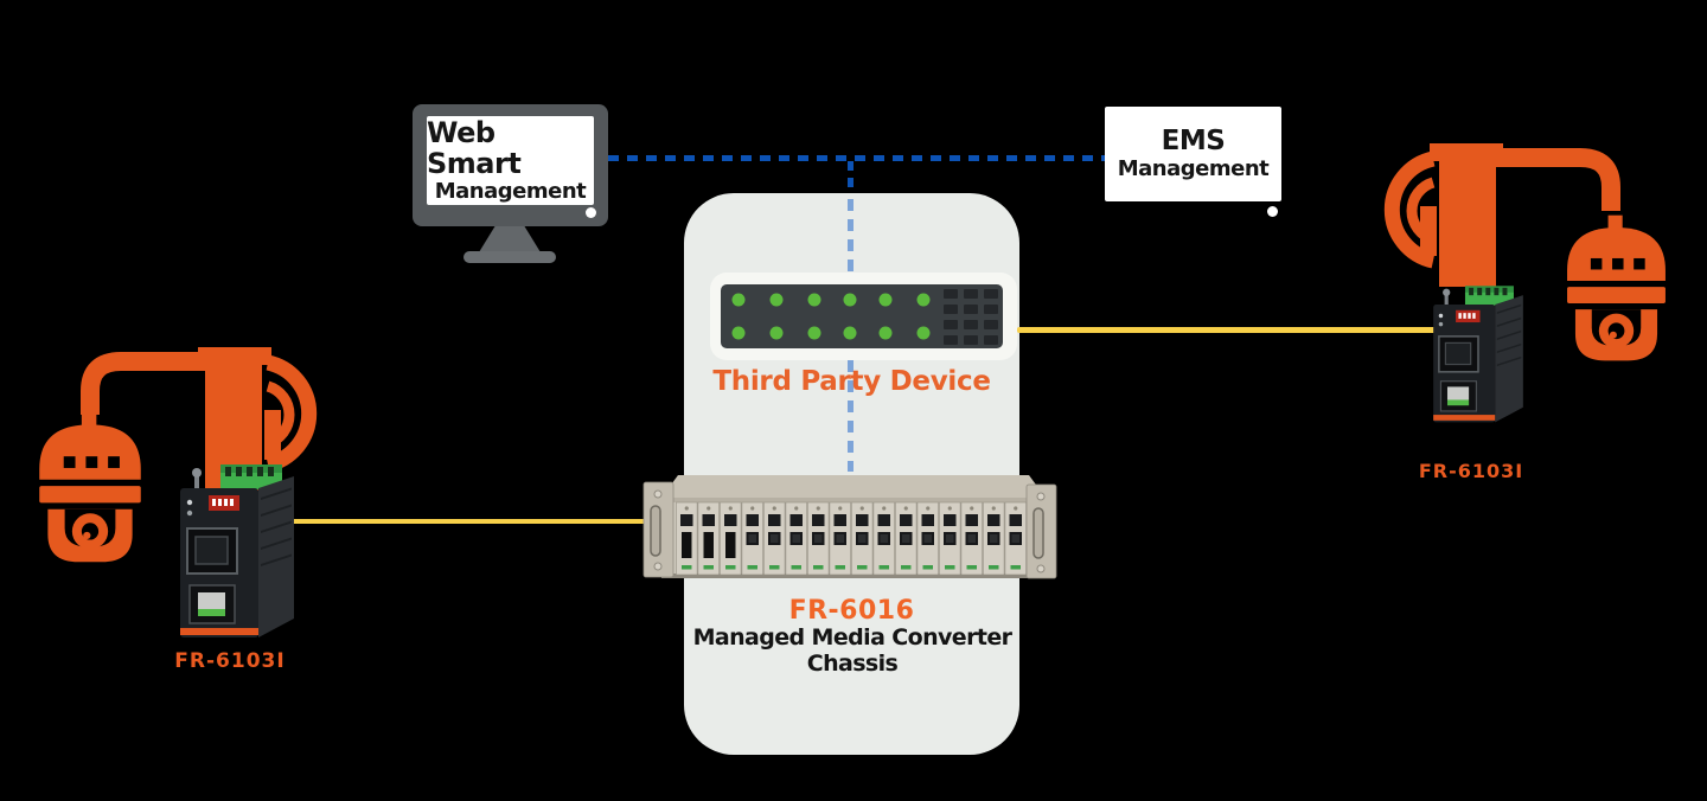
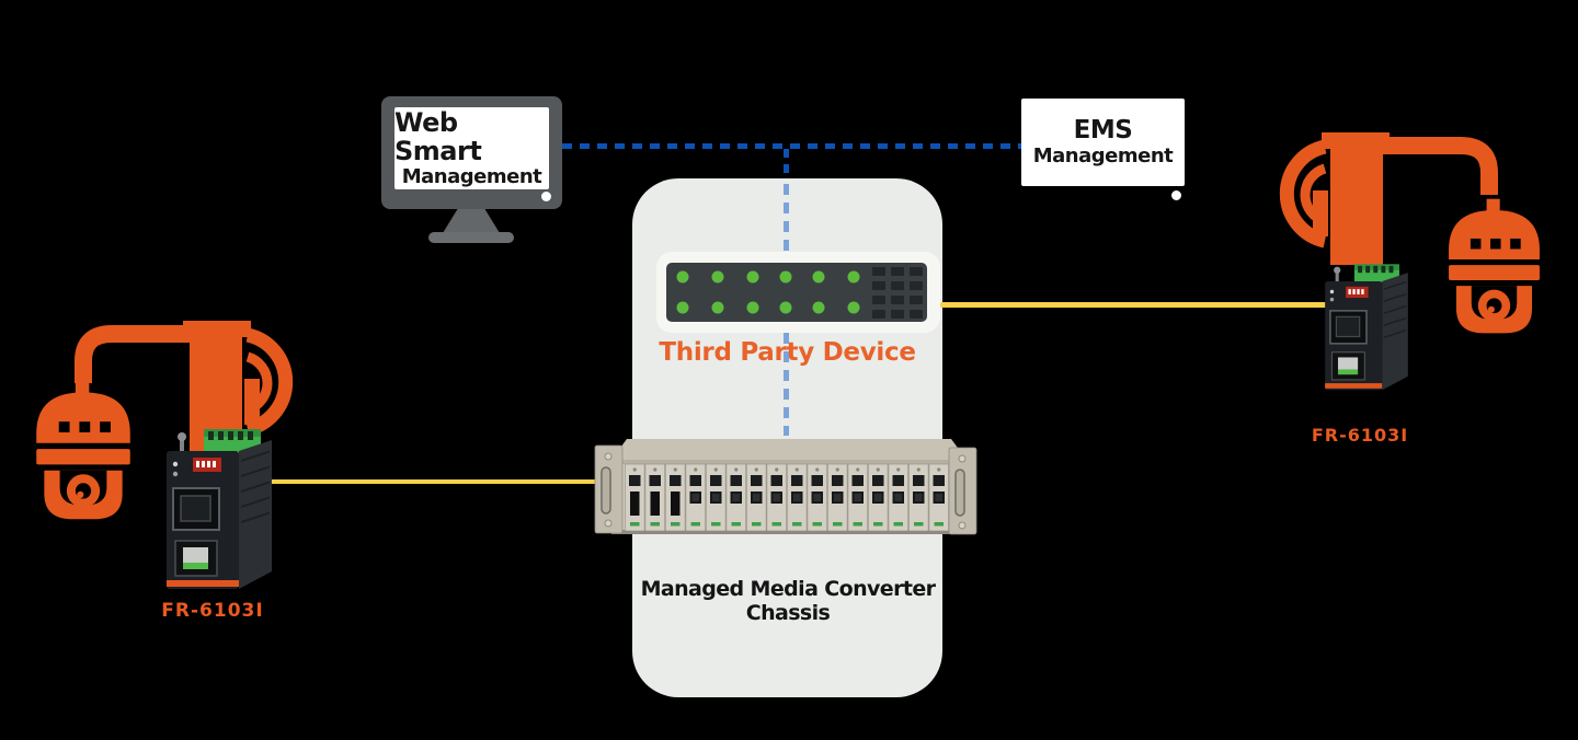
  Web Smart
  Management
  EMS
  Management
  Third Party Device
- FR-6016
  Managed Media Converter Chassis
  FR-6103I
  FR-6103I
